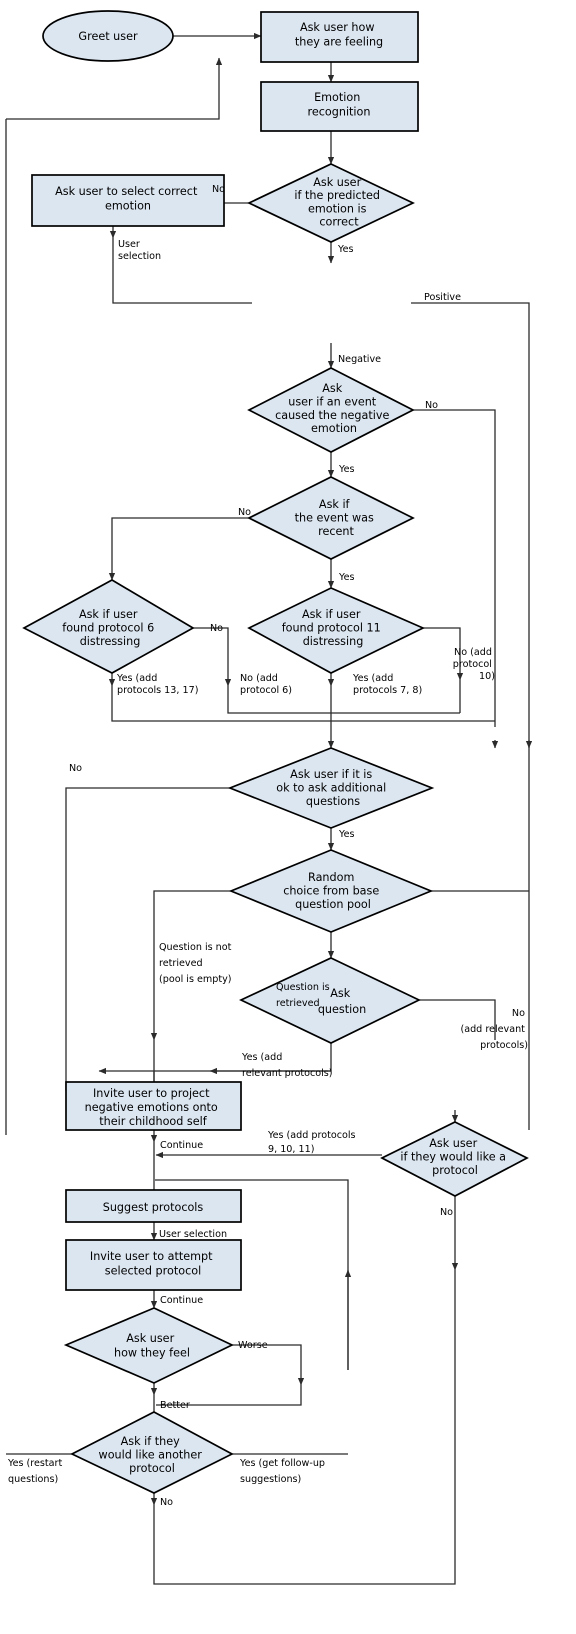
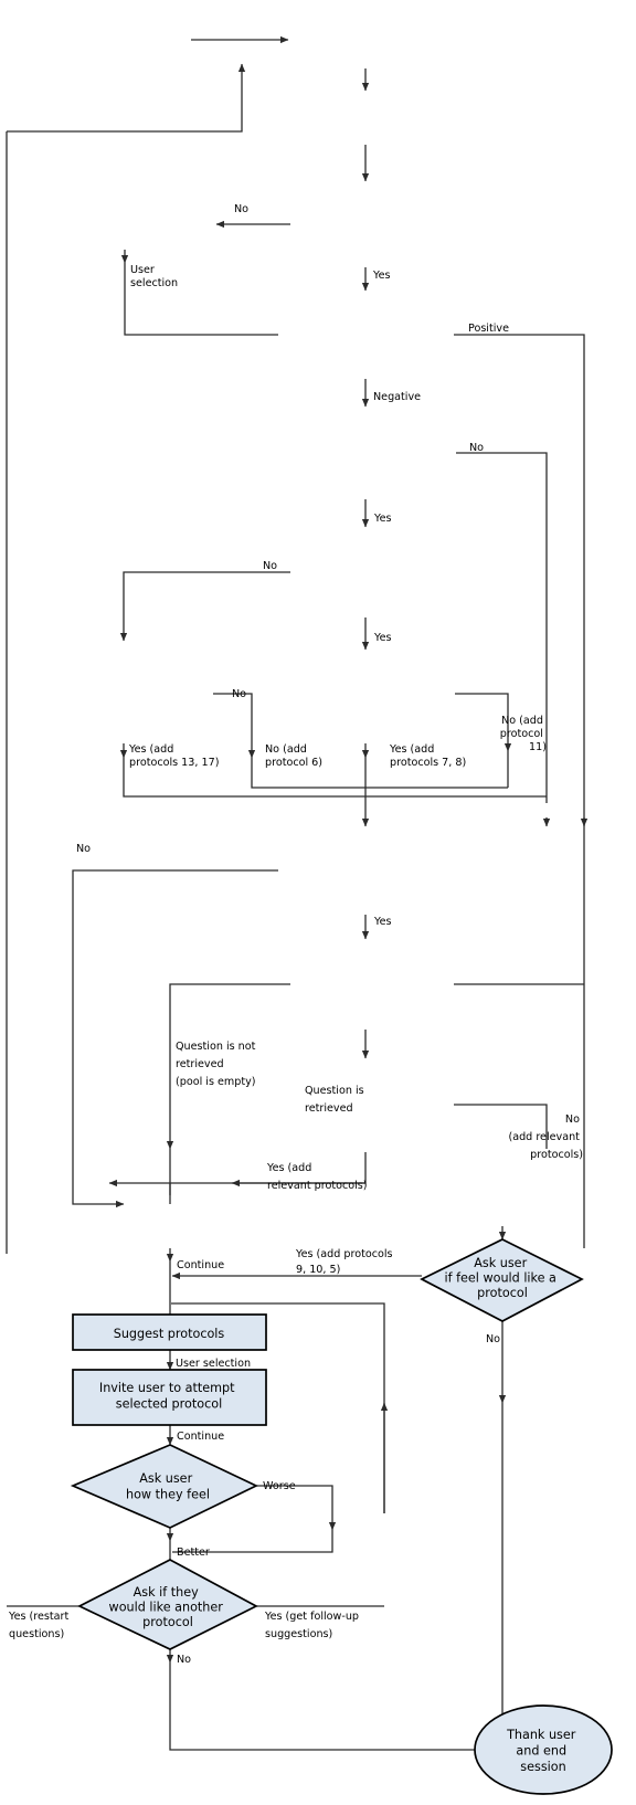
- Greet user
- Ask user how they are feeling
- Emotion recognition
- Ask user if the predicted emotion is correct
- Ask user to select correct emotion
- Ask user if an event caused the negative emotion
- Ask if the event was recent
- Ask if user found protocol 6 distressing
- Ask if user found protocol 11 distressing
- Ask user if it is ok to ask additional questions
- Random choice from base question pool
- Ask question
- Invite user to project negative emotions onto their childhood self
- Ask user if they would like a protocol
+ Ask user if feel would like a protocol
  Suggest protocols
  Invite user to attempt selected protocol
  Ask user how they feel
  Ask if they would like another protocol
+ Thank user and end session
  No
  User selection
  Yes
  Positive
  Negative
  No
  Yes
  No
  Yes
  No
  Yes (add protocols 13, 17)
  No (add protocol 6)
  Yes (add protocols 7, 8)
- No (add protocol 10)
+ No (add protocol 11)
  No
  Yes
  Question is not retrieved (pool is empty)
  Question is retrieved
  No (add relevant protocols)
  Yes (add relevant protocols)
  Continue
- Yes (add protocols 9, 10, 11)
+ Yes (add protocols 9, 10, 5)
  No
  User selection
  Continue
  Worse
  Better
  Yes (restart questions)
  Yes (get follow-up suggestions)
  No
